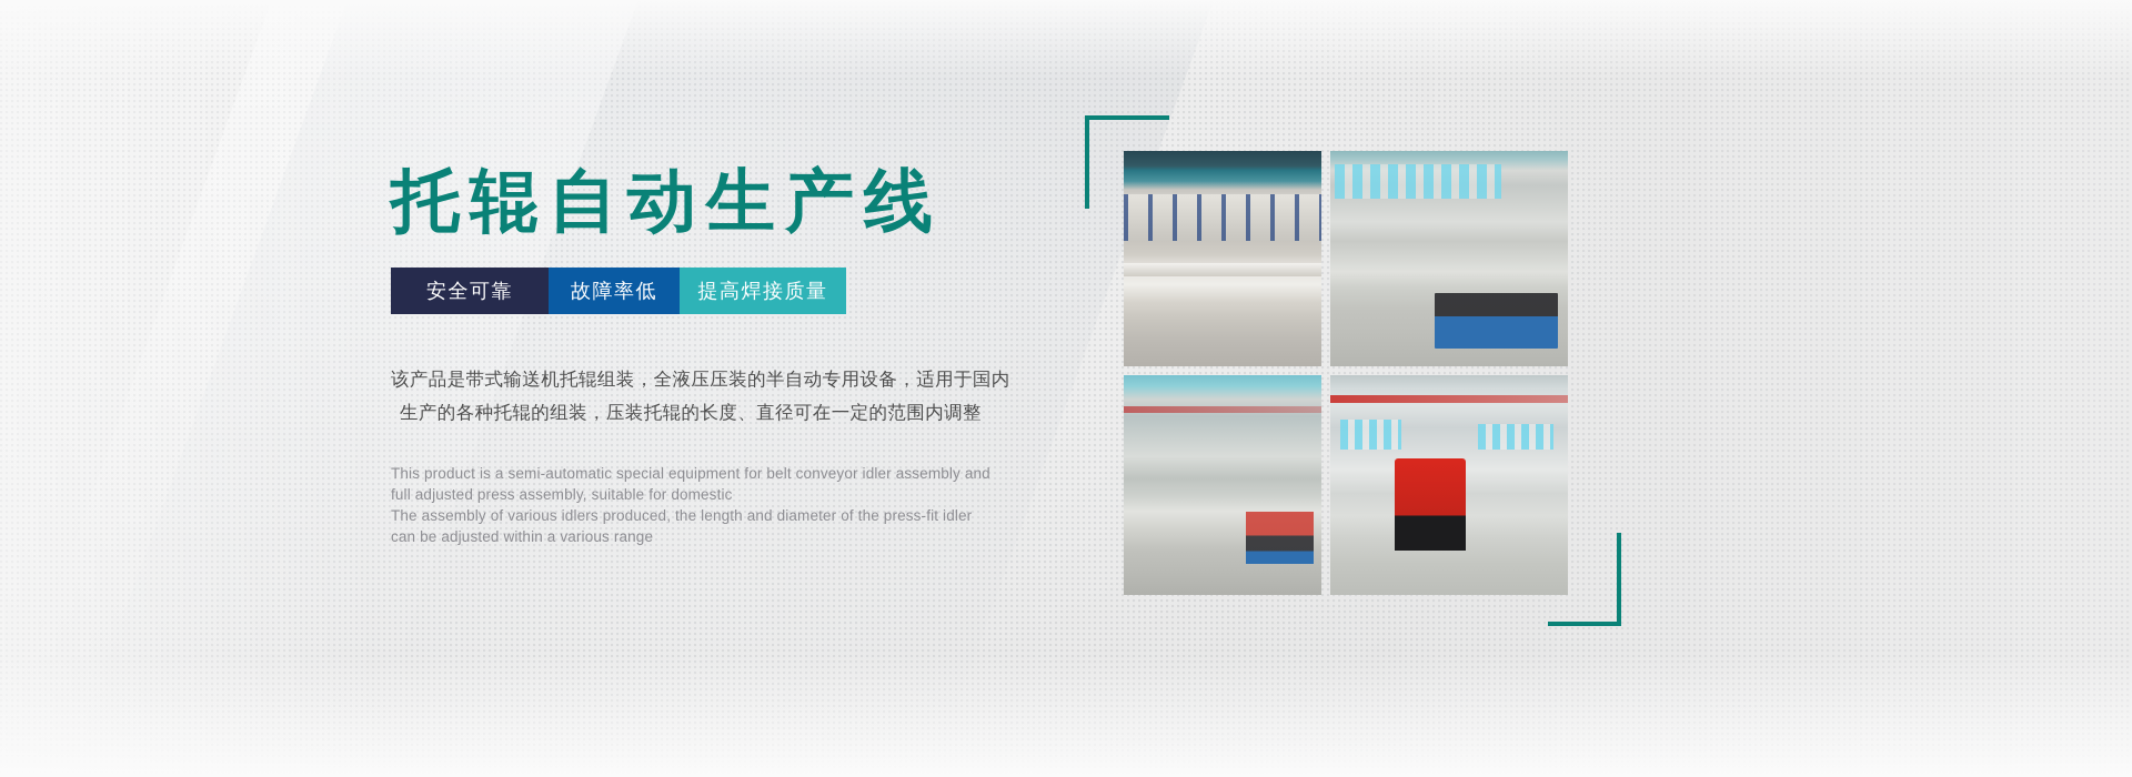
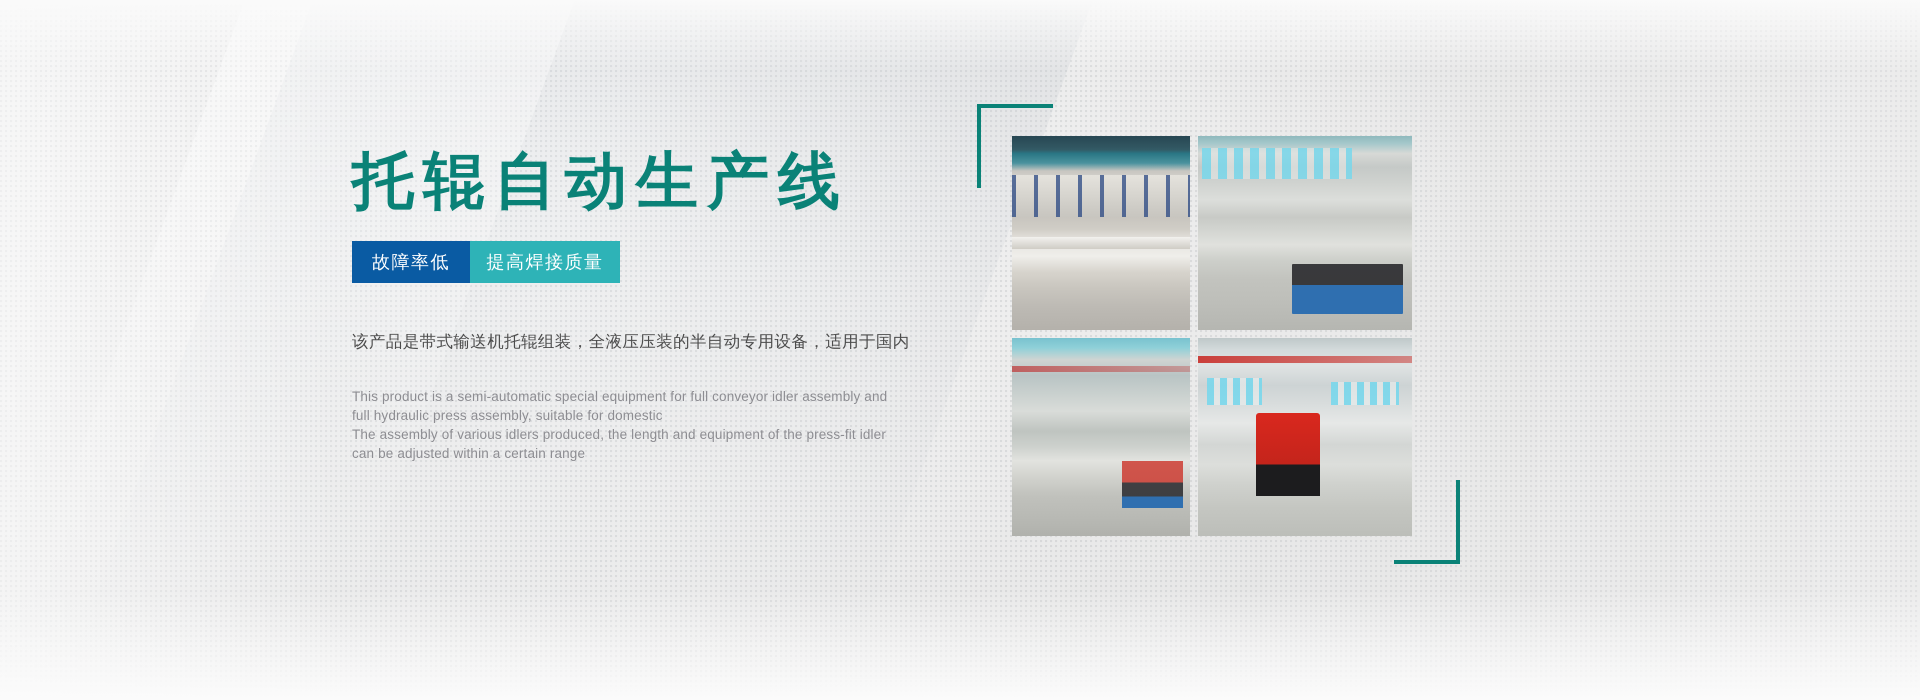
  托辊自动生产线
- 安全可靠
  故障率低
  提高焊接质量
  该产品是带式输送机托辊组装，全液压压装的半自动专用设备，适用于国内
- 生产的各种托辊的组装，压装托辊的长度、直径可在一定的范围内调整
- This product is a semi-automatic special equipment for belt conveyor idler assembly and
+ This product is a semi-automatic special equipment for full conveyor idler assembly and
- full adjusted press assembly, suitable for domestic
+ full hydraulic press assembly, suitable for domestic
- The assembly of various idlers produced, the length and diameter of the press-fit idler
+ The assembly of various idlers produced, the length and equipment of the press-fit idler
- can be adjusted within a various range
+ can be adjusted within a certain range
